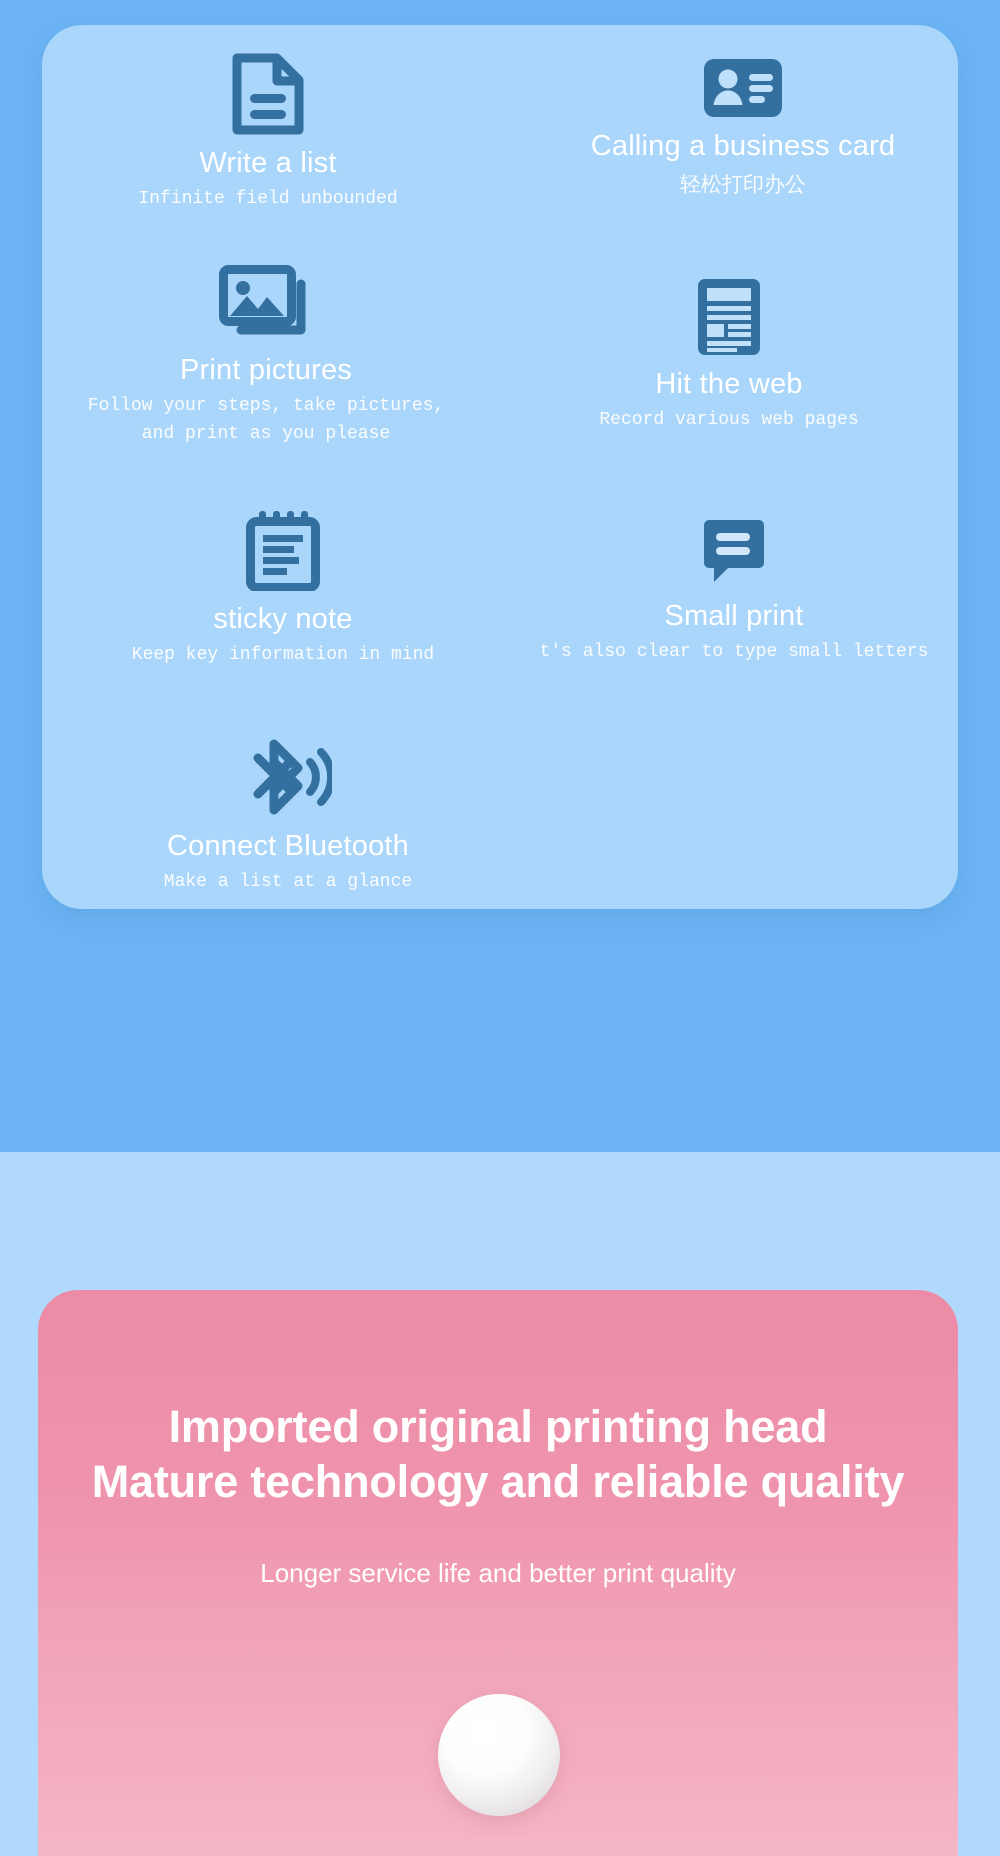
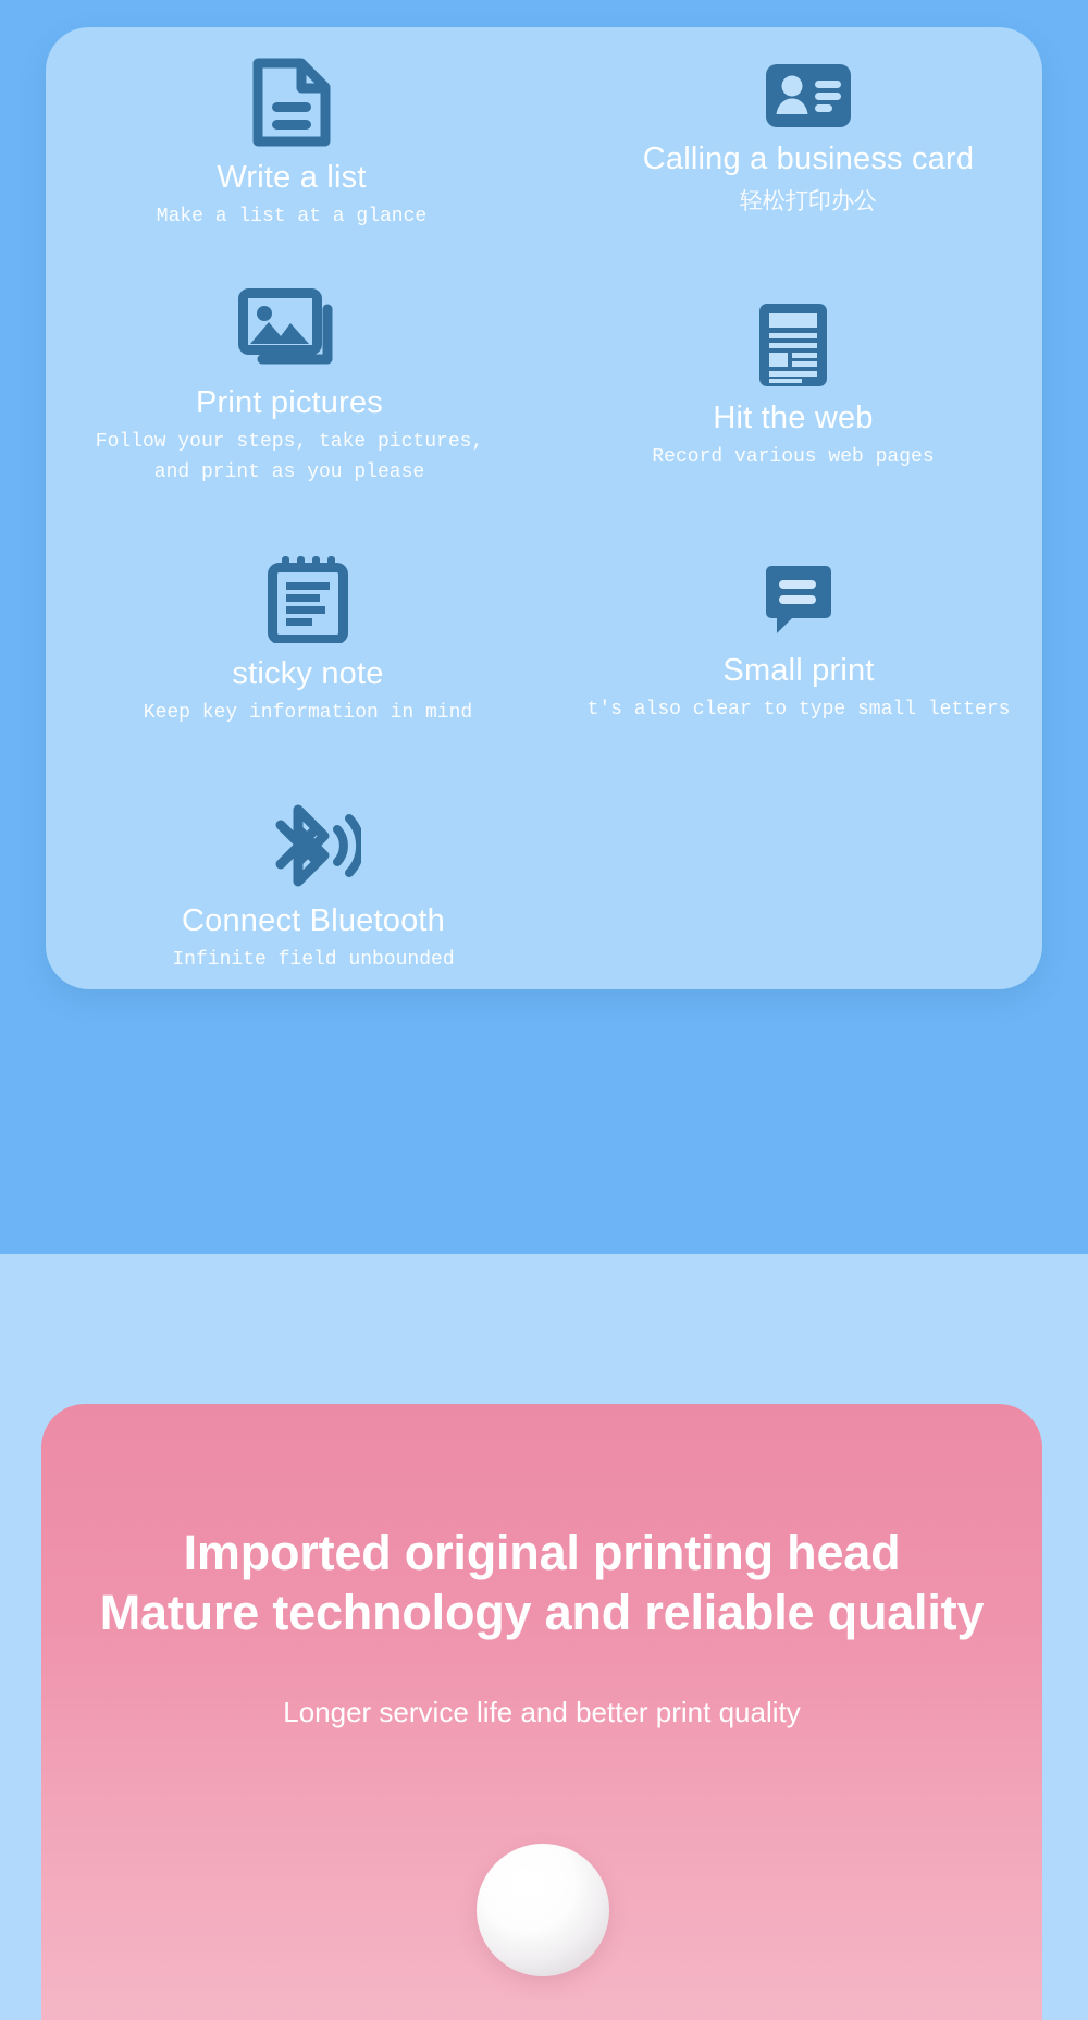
  Write a list
- Infinite field unbounded
+ Make a list at a glance
  Calling a business card
  轻松打印办公
  Print pictures
  Follow your steps, take pictures,
  and print as you please
  Hit the web
  Record various web pages
  sticky note
  Keep key information in mind
  Small print
  t's also clear to type small letters
  Connect Bluetooth
- Make a list at a glance
+ Infinite field unbounded
  Imported original printing head
  Mature technology and reliable quality
  Longer service life and better print quality
